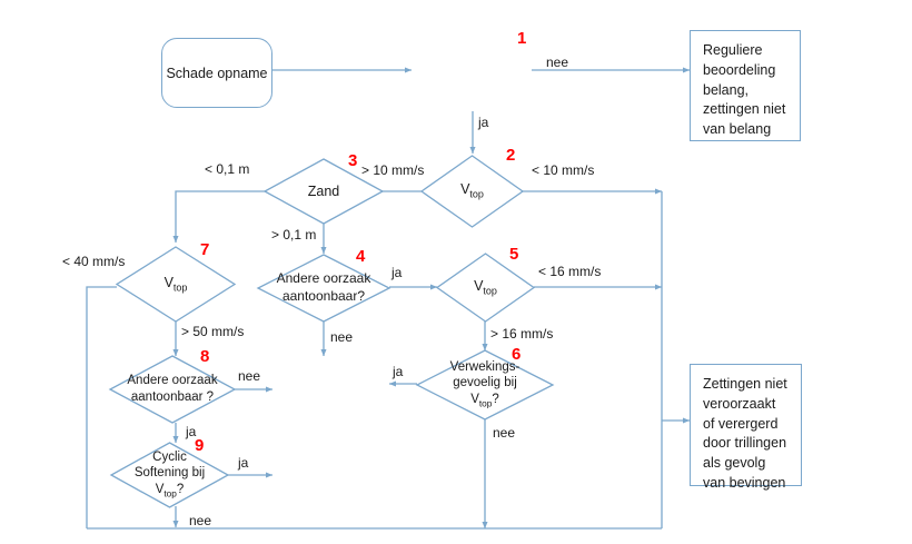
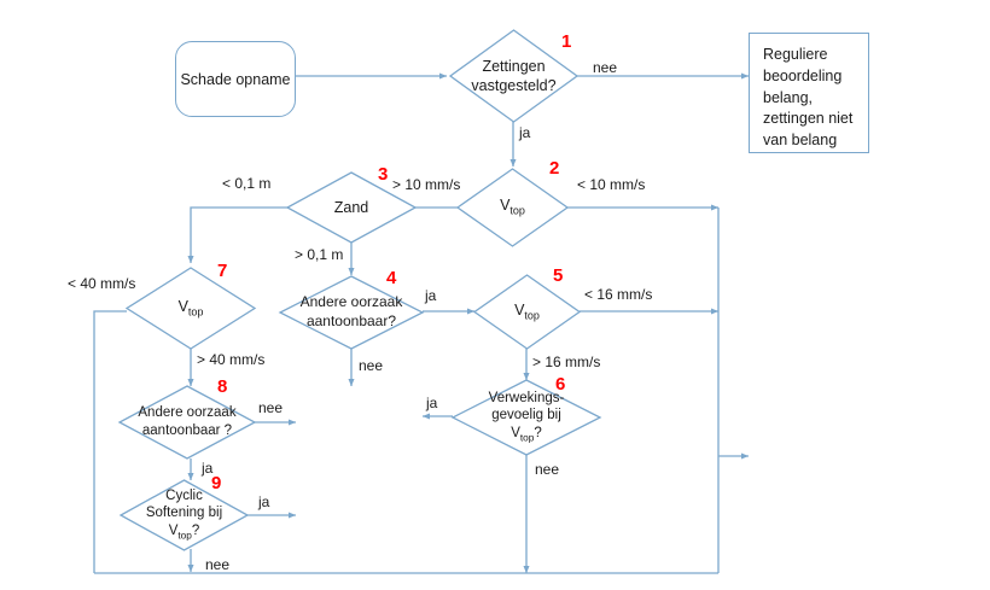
  Schade opname
+ Zettingen
+ vastgesteld?
  1
  Vtop
  2
  Zand
  3
  Andere oorzaak
  aantoonbaar?
  4
  Vtop
  5
  Verwekings-
  gevoelig bij
  Vtop?
  6
  Vtop
  7
  Andere oorzaak
  aantoonbaar ?
  8
  Cyclic
  Softening bij
  Vtop?
  9
  Reguliere beoordeling belang, zettingen niet van belang
- Zettingen niet veroorzaakt of verergerd door trillingen als gevolg van bevingen
  nee
  ja
  > 10 mm/s
  < 10 mm/s
  < 0,1 m
  > 0,1 m
  ja
  nee
  < 16 mm/s
  > 16 mm/s
  ja
  nee
  < 40 mm/s
- > 50 mm/s
+ > 40 mm/s
  nee
  ja
  ja
  nee
